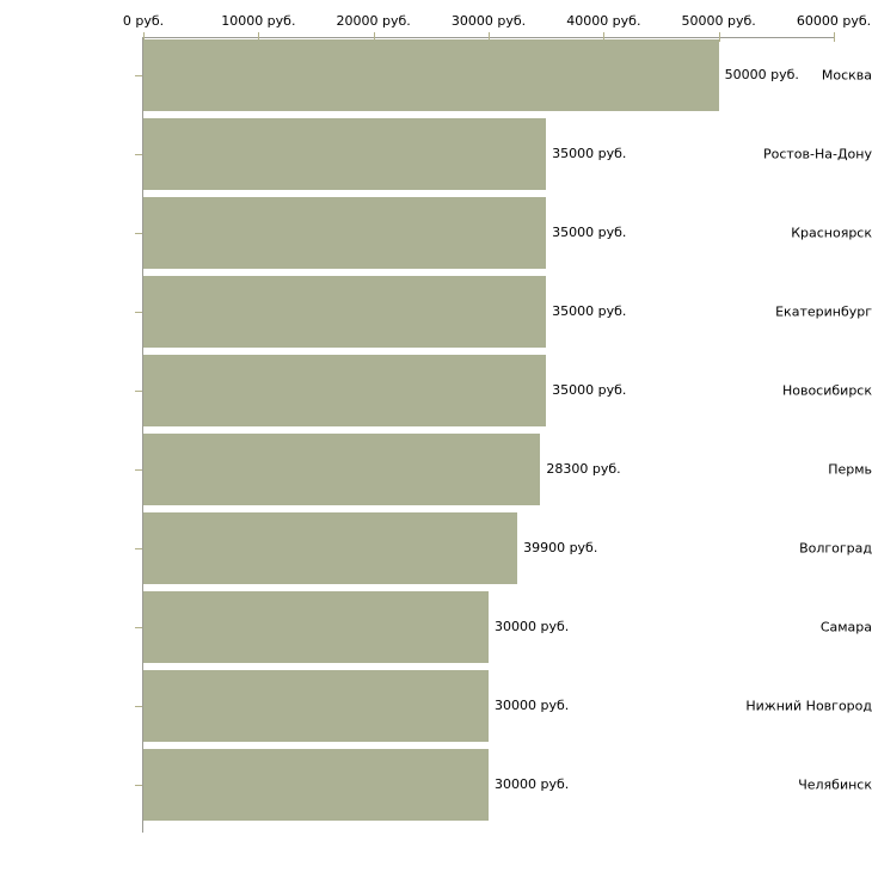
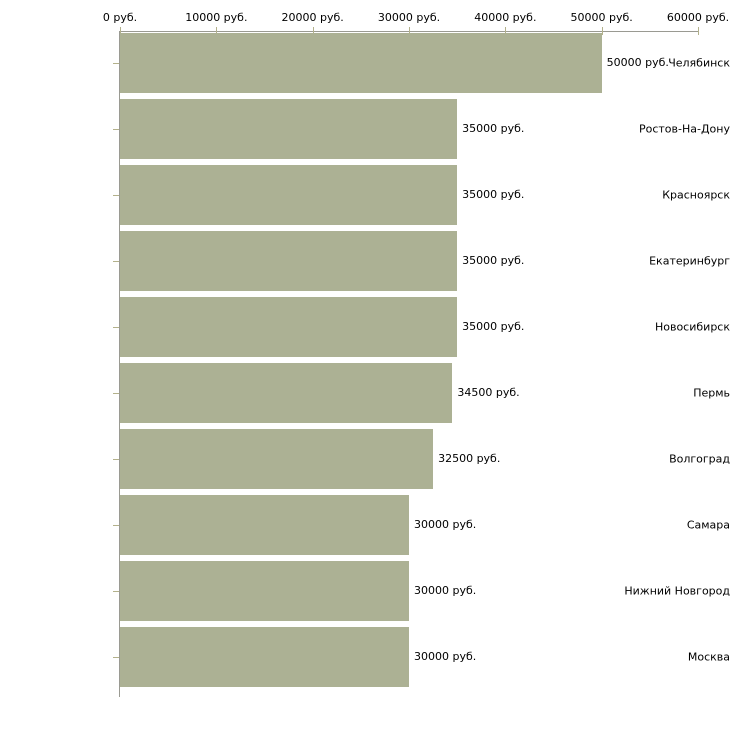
  0 руб.
  10000 руб.
  20000 руб.
  30000 руб.
  40000 руб.
  50000 руб.
  60000 руб.
- Москва
+ Челябинск
  Ростов-На-Дону
  Красноярск
  Екатеринбург
  Новосибирск
  Пермь
  Волгоград
  Самара
  Нижний Новгород
- Челябинск
+ Москва
  50000 руб.
  35000 руб.
  35000 руб.
  35000 руб.
  35000 руб.
- 28300 руб.
+ 34500 руб.
- 39900 руб.
+ 32500 руб.
  30000 руб.
  30000 руб.
  30000 руб.
